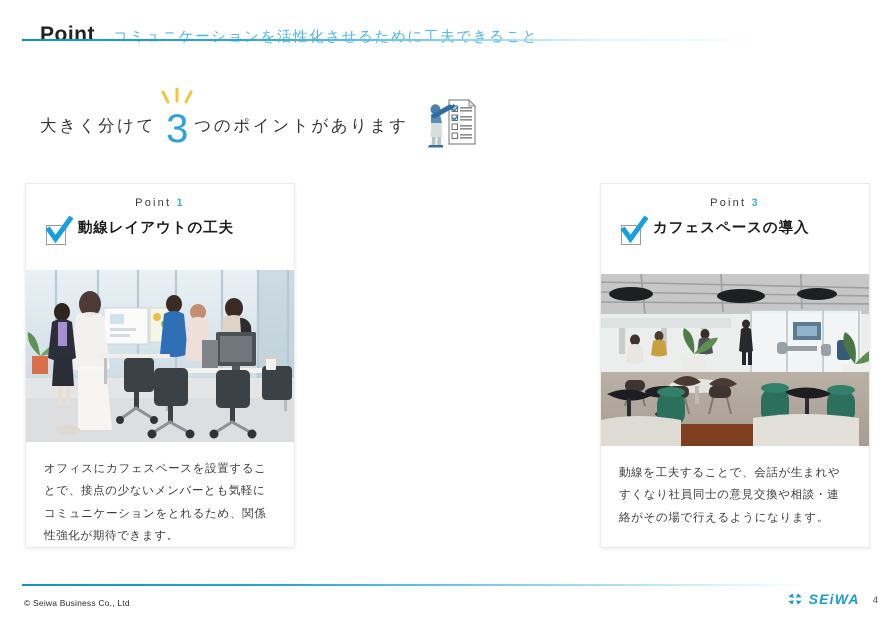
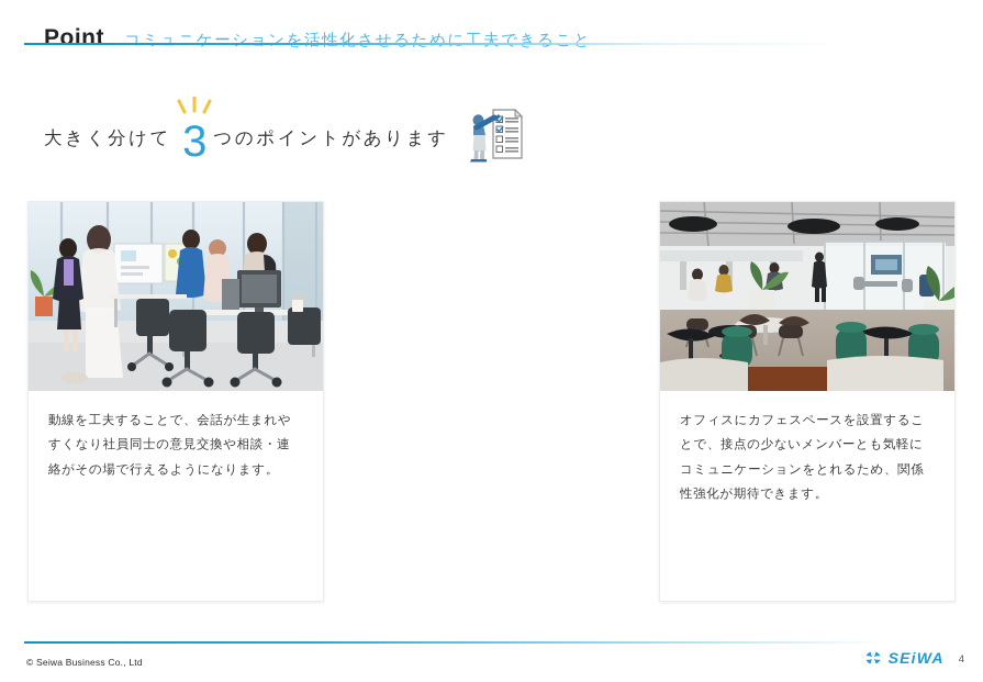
  Point
  コミュニケーションを活性化させるために工夫できること
  大きく分けて
  3
  つのポイントがあります
- Point 1
- 動線レイアウトの工夫
- オフィスにカフェスペースを設置することで、接点の少ないメンバーとも気軽にコミュニケーションをとれるため、関係性強化が期待できます。
+ 動線を工夫することで、会話が生まれやすくなり社員同士の意見交換や相談・連絡がその場で行えるようになります。
- Point 3
- カフェスペースの導入
- 動線を工夫することで、会話が生まれやすくなり社員同士の意見交換や相談・連絡がその場で行えるようになります。
+ オフィスにカフェスペースを設置することで、接点の少ないメンバーとも気軽にコミュニケーションをとれるため、関係性強化が期待できます。
  © Seiwa Business Co., Ltd
  SEiWA
  4
